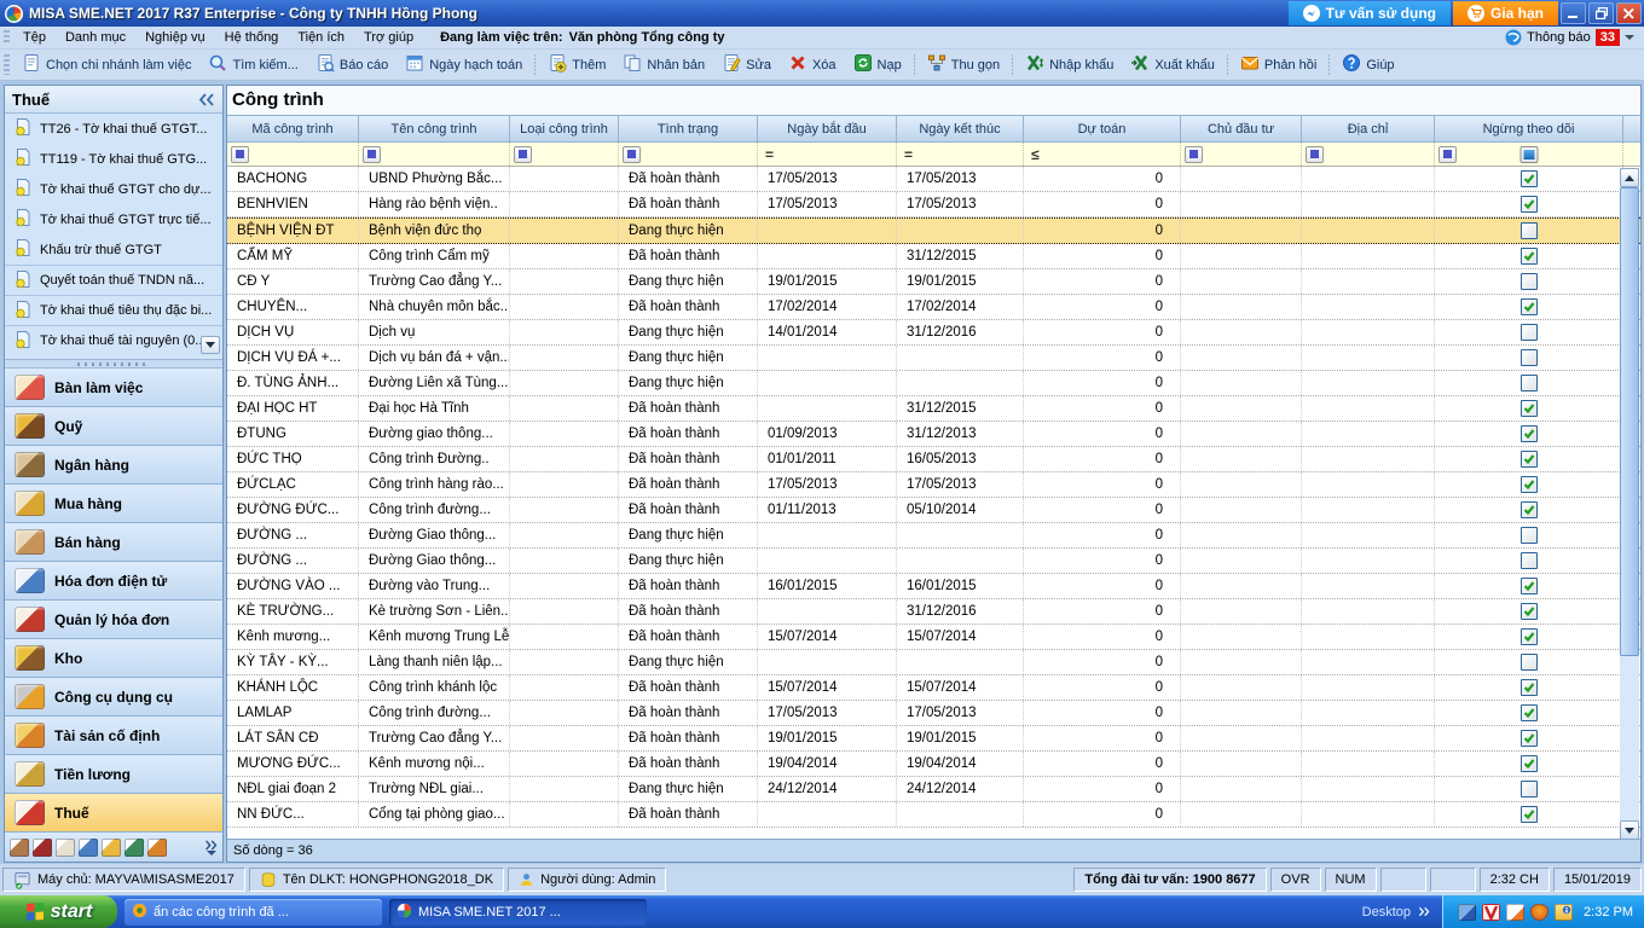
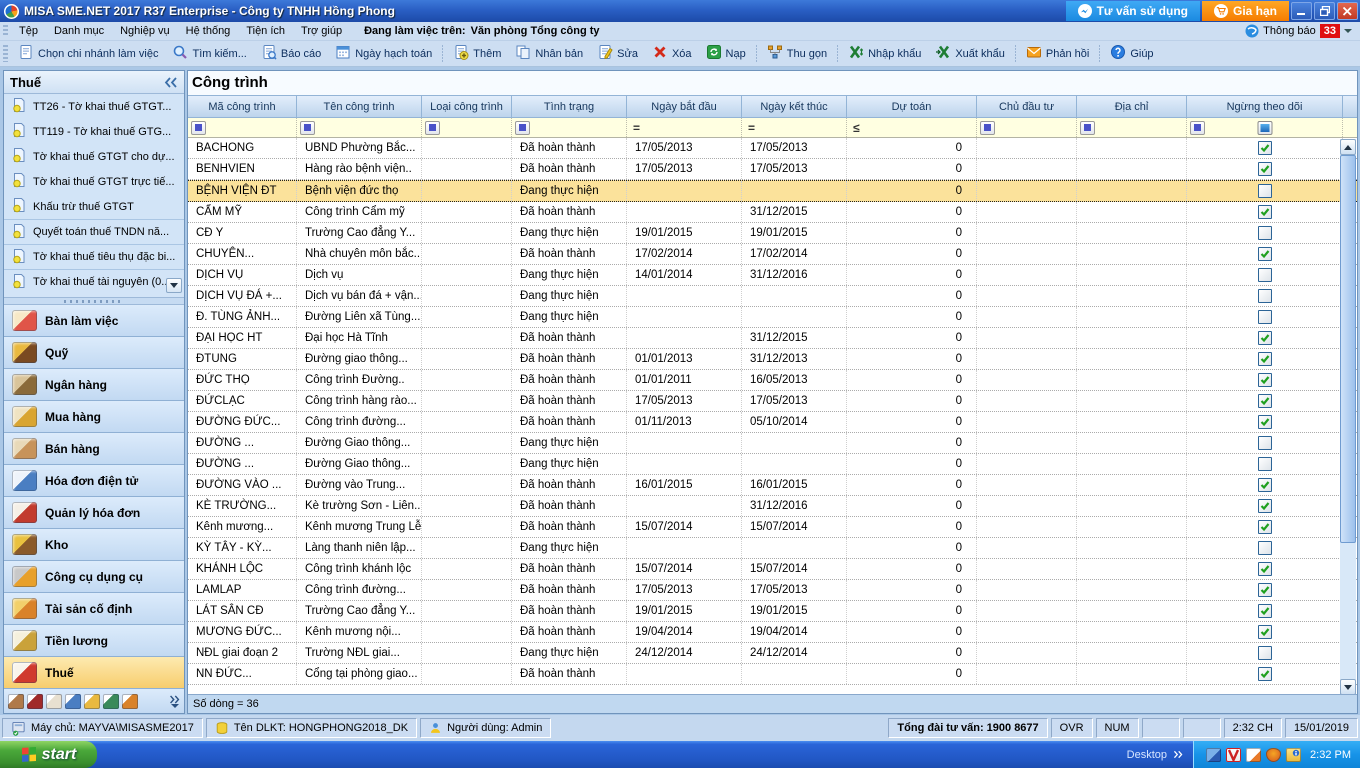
  MISA SME.NET 2017 R37 Enterprise - Công ty TNHH Hồng Phong
  Tư vấn sử dụng
  Gia hạn
  Tệp
  Danh mục
  Nghiệp vụ
  Hệ thống
  Tiện ích
  Trợ giúp
  Đang làm việc trên:
  Văn phòng Tổng công ty
  Thông báo
  33
  Chọn chi nhánh làm việc
  Tìm kiếm...
  Báo cáo
  Ngày hạch toán
  Thêm
  Nhân bản
  Sửa
  Xóa
  Nạp
  Thu gọn
  Nhập khẩu
  Xuất khẩu
  Phản hồi
  Giúp
  Thuế
  TT26 - Tờ khai thuế GTGT...
  TT119 - Tờ khai thuế GTG...
  Tờ khai thuế GTGT cho dự...
  Tờ khai thuế GTGT trực tiế...
  Khấu trừ thuế GTGT
  Quyết toán thuế TNDN nă...
  Tờ khai thuế tiêu thụ đặc bi...
  Tờ khai thuế tài nguyên (0.
  Bàn làm việc
  Quỹ
  Ngân hàng
  Mua hàng
  Bán hàng
  Hóa đơn điện tử
  Quản lý hóa đơn
  Kho
  Công cụ dụng cụ
  Tài sản cố định
  Tiền lương
  Thuế
  Công trình
  Mã công trình
  Tên công trình
  Loại công trình
  Tình trạng
  Ngày bắt đầu
  Ngày kết thúc
  Dự toán
  Chủ đầu tư
  Địa chỉ
  Ngừng theo dõi
  =
  =
  ≤
  BACHONG
  UBND Phường Bắc...
  Đã hoàn thành
  17/05/2013
  17/05/2013
  0
  BENHVIEN
  Hàng rào bệnh viện..
  Đã hoàn thành
  17/05/2013
  17/05/2013
  0
  BỆNH VIỆN ĐT
  Bệnh viện đức thọ
  Đang thực hiện
  0
  CẨM MỸ
  Công trình Cẩm mỹ
  Đã hoàn thành
  31/12/2015
  0
  CĐ Y
  Trường Cao đẳng Y...
  Đang thực hiện
  19/01/2015
  19/01/2015
  0
  CHUYÊN...
  Nhà chuyên môn bắc...
  Đã hoàn thành
  17/02/2014
  17/02/2014
  0
  DỊCH VỤ
  Dịch vụ
  Đang thực hiện
  14/01/2014
  31/12/2016
  0
  DỊCH VỤ ĐÁ +...
  Dịch vụ bán đá + vận...
  Đang thực hiện
  0
  Đ. TÙNG ẢNH...
  Đường Liên xã Tùng...
  Đang thực hiện
  0
  ĐẠI HỌC HT
  Đại học Hà Tĩnh
  Đã hoàn thành
  31/12/2015
  0
  ĐTUNG
  Đường giao thông...
  Đã hoàn thành
- 01/09/2013
+ 01/01/2013
  31/12/2013
  0
  ĐỨC THỌ
  Công trình Đường..
  Đã hoàn thành
  01/01/2011
  16/05/2013
  0
  ĐỨCLẠC
  Công trình hàng rào...
  Đã hoàn thành
  17/05/2013
  17/05/2013
  0
  ĐƯỜNG ĐỨC...
  Công trình đường...
  Đã hoàn thành
  01/11/2013
  05/10/2014
  0
  ĐƯỜNG ...
  Đường Giao thông...
  Đang thực hiện
  0
  ĐƯỜNG ...
  Đường Giao thông...
  Đang thực hiện
  0
  ĐƯỜNG VÀO ...
  Đường vào Trung...
  Đã hoàn thành
  16/01/2015
  16/01/2015
  0
  KÈ TRƯỜNG...
  Kè trường Sơn - Liên..
  Đã hoàn thành
  31/12/2016
  0
  Kênh mương...
  Kênh mương Trung Lễ
  Đã hoàn thành
  15/07/2014
  15/07/2014
  0
  KỲ TÂY - KỲ...
  Làng thanh niên lập...
  Đang thực hiện
  0
  KHÁNH LỘC
  Công trình khánh lộc
  Đã hoàn thành
  15/07/2014
  15/07/2014
  0
  LAMLAP
  Công trình đường...
  Đã hoàn thành
  17/05/2013
  17/05/2013
  0
  LÁT SÂN CĐ
  Trường Cao đẳng Y...
  Đã hoàn thành
  19/01/2015
  19/01/2015
  0
  MƯƠNG ĐỨC...
  Kênh mương nội...
  Đã hoàn thành
  19/04/2014
  19/04/2014
  0
  NĐL giai đoạn 2
  Trường NĐL giai...
  Đang thực hiện
  24/12/2014
  24/12/2014
  0
  NN ĐỨC...
  Cổng tại phòng giao...
  Đã hoàn thành
  0
  Số dòng = 36
  Máy chủ: MAYVA\MISASME2017
  Tên DLKT: HONGPHONG2018_DK
  Người dùng: Admin
  Tổng đài tư vấn: 1900 8677
  OVR
  NUM
  2:32 CH
  15/01/2019
  start
- ẩn các công trình đã ...
- MISA SME.NET 2017 ...
  Desktop
  2:32 PM
